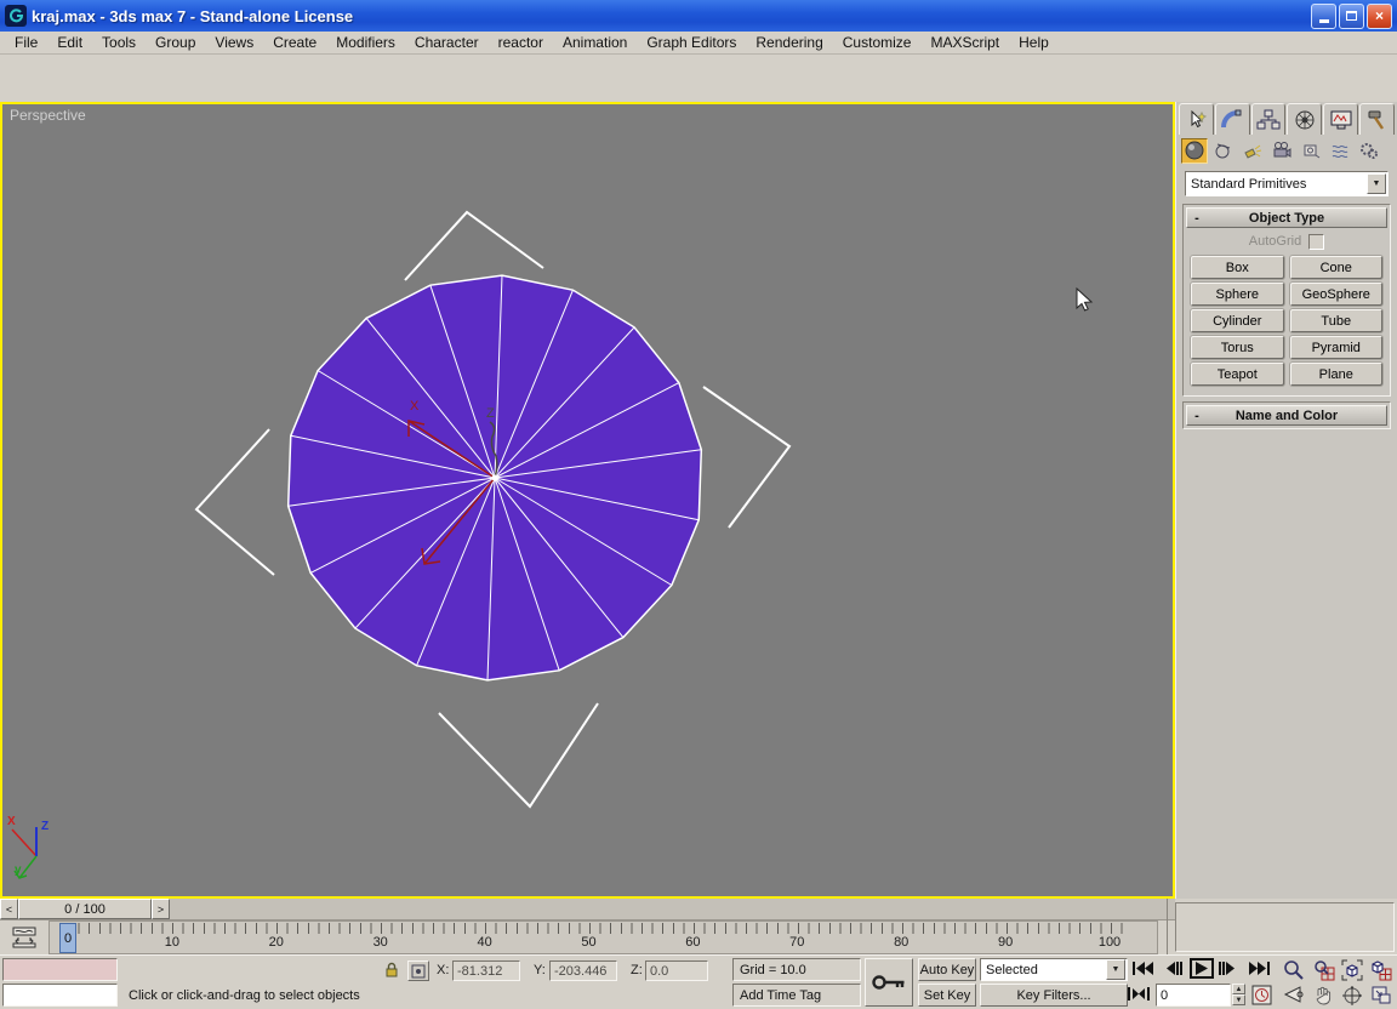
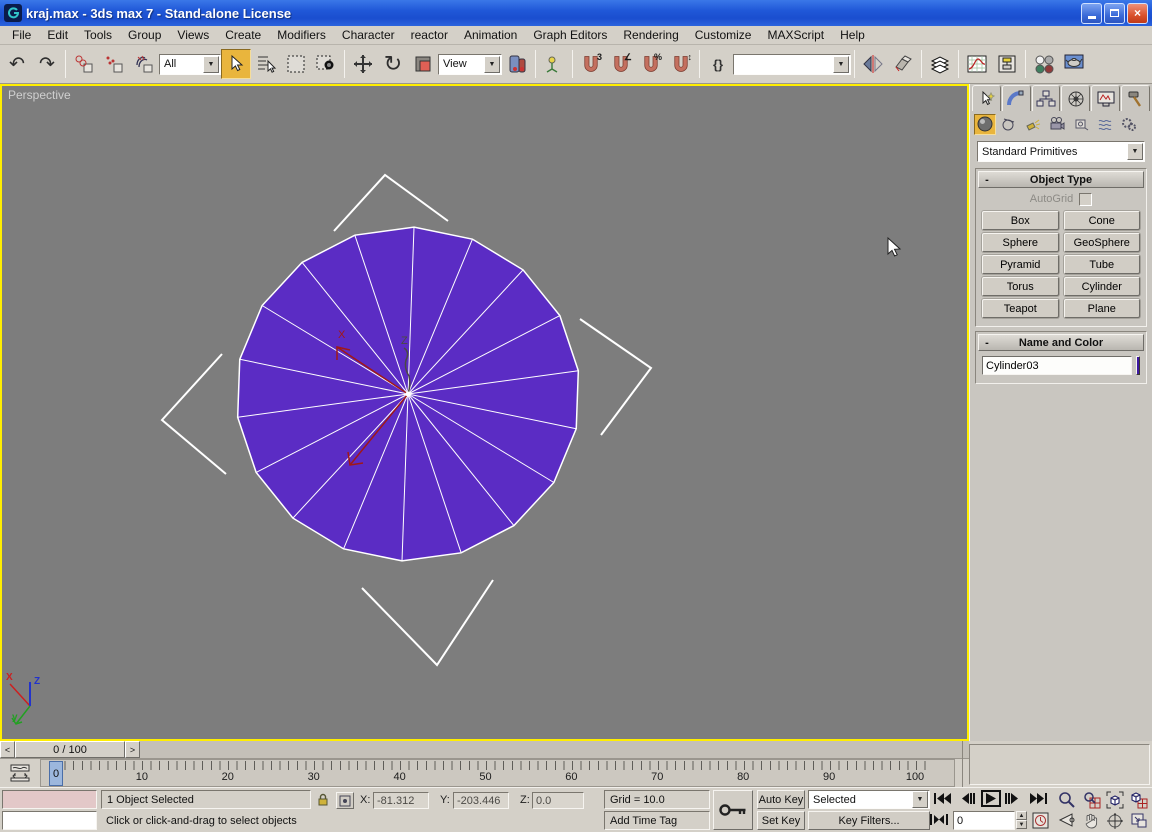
  kraj.max - 3ds max 7 - Stand-alone License
  ×
  File
  Edit
  Tools
  Group
  Views
  Create
  Modifiers
  Character
  reactor
  Animation
  Graph Editors
  Rendering
  Customize
  MAXScript
  Help
+ ↶
+ ↷
+ All
+ ↻
+ View
+ 3
+ ∠
+ %
+ ↕
+ {}
  X
  Z
  X
  Z
  y
  Perspective
  Standard Primitives
  -
  Object Type
  AutoGrid
  Box
  Cone
  Sphere
  GeoSphere
- Cylinder
+ Pyramid
  Tube
  Torus
- Pyramid
+ Cylinder
  Teapot
  Plane
  -
  Name and Color
+ Cylinder03
  <
  0 / 100
  >
  10
  20
  30
  40
  50
  60
  70
  80
  90
  100
  0
+ 1 Object Selected
  Click or click-and-drag to select objects
  X:
  -81.312
  Y:
  -203.446
  Z:
  0.0
  Grid = 10.0
  Add Time Tag
  Auto Key
  Set Key
  Selected
  Key Filters...
  0
